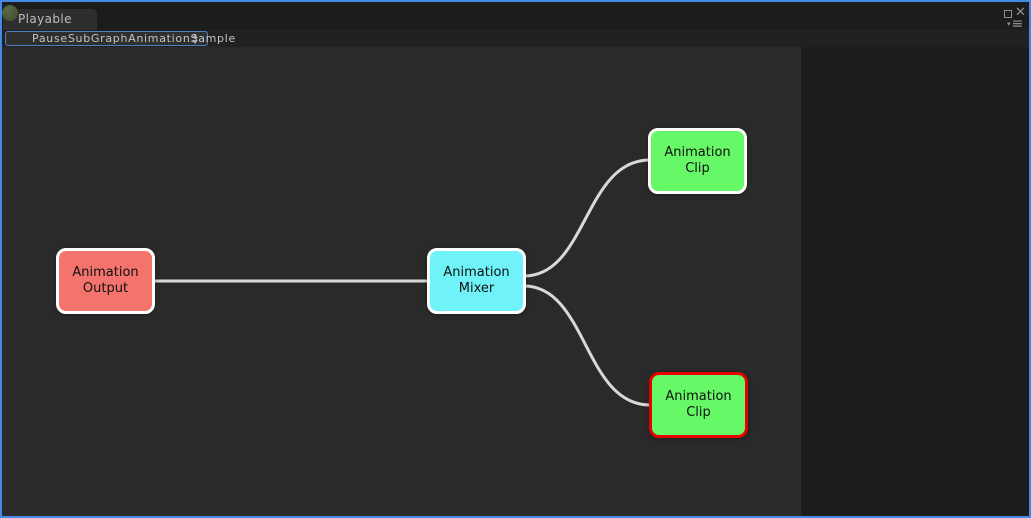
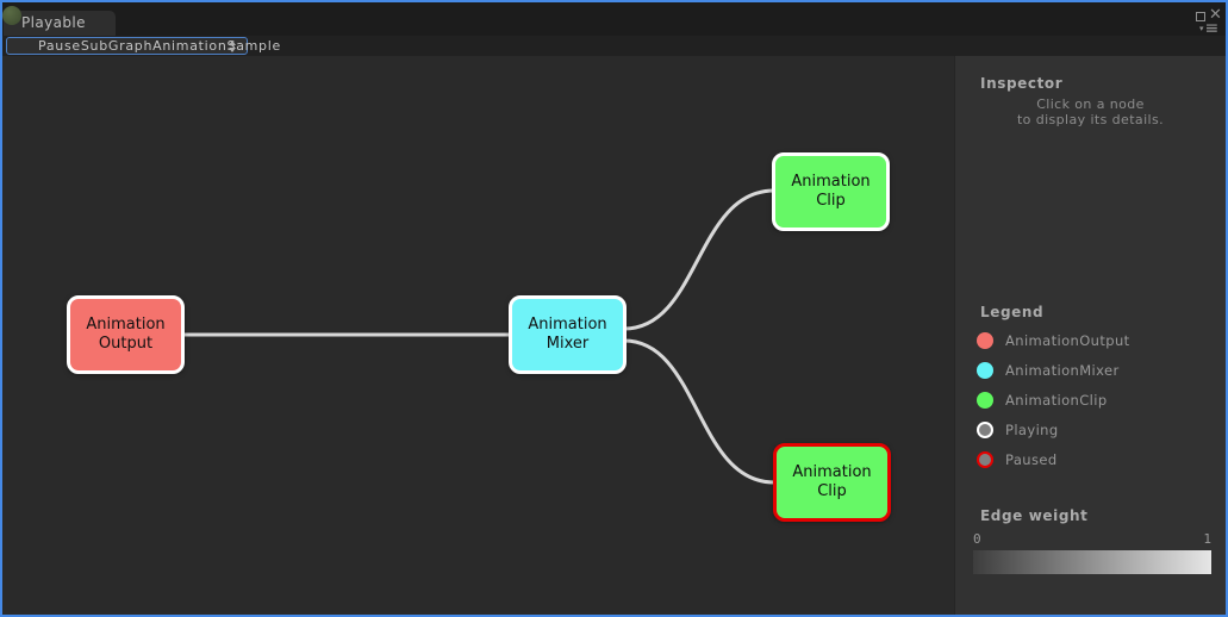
  ✕
  ▾
  ≡
  PauseSubGraphAnimationSample
  Animation
  Output
  Animation
  Mixer
  Animation
  Clip
  Animation
  Clip
+ Inspector
+ Click on a node
+ to display its details.
+ Legend
+ AnimationOutput
+ AnimationMixer
+ AnimationClip
+ Playing
+ Paused
+ Edge weight
+ 0
+ 1
